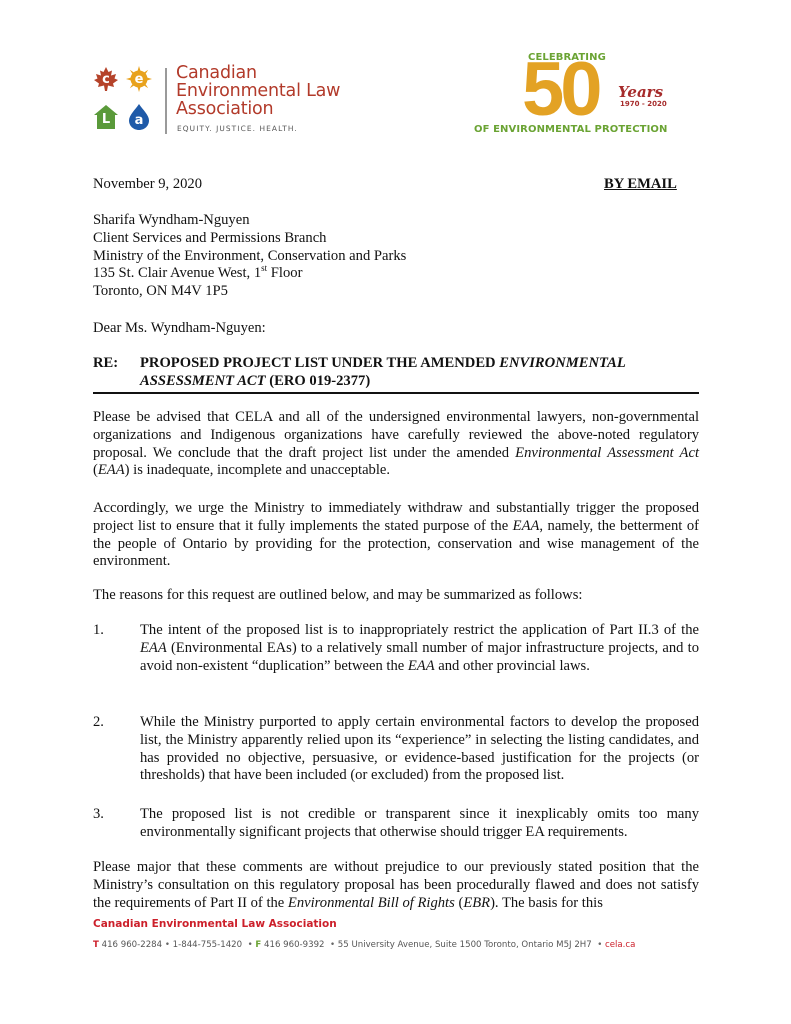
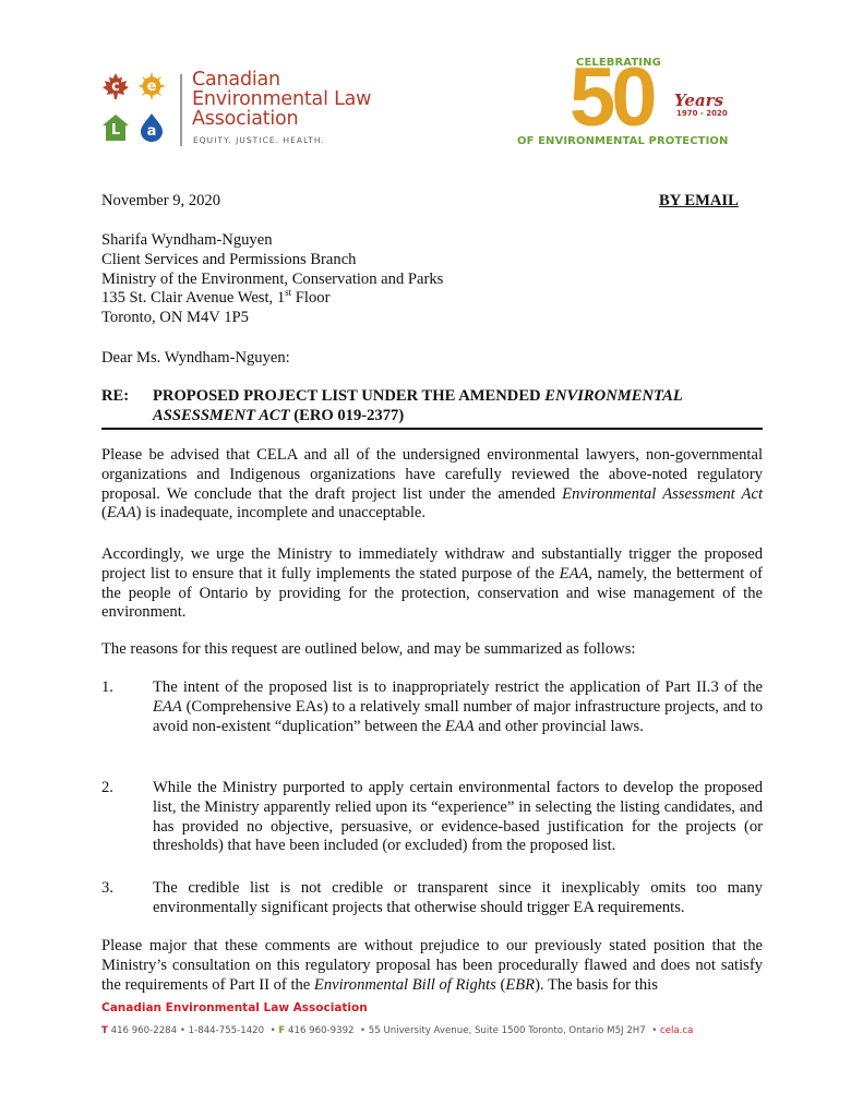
  c
  e
  L
  a
  Canadian
  Environmental Law
  Association
  EQUITY. JUSTICE. HEALTH.
  50
  CELEBRATING
  Years
  1970 - 2020
  OF ENVIRONMENTAL PROTECTION
  November 9, 2020
  BY EMAIL
  Sharifa Wyndham-Nguyen
  Client Services and Permissions Branch
  Ministry of the Environment, Conservation and Parks
  135 St. Clair Avenue West, 1st Floor
  Toronto, ON M4V 1P5
  Dear Ms. Wyndham-Nguyen:
  RE:
  PROPOSED PROJECT LIST UNDER THE AMENDED ENVIRONMENTAL ASSESSMENT ACT (ERO 019-2377)
  Please be advised that CELA and all of the undersigned environmental lawyers, non-governmental organizations and Indigenous organizations have carefully reviewed the above-noted regulatory proposal. We conclude that the draft project list under the amended Environmental Assessment Act (EAA) is inadequate, incomplete and unacceptable.
  Accordingly, we urge the Ministry to immediately withdraw and substantially trigger the proposed project list to ensure that it fully implements the stated purpose of the EAA, namely, the betterment of the people of Ontario by providing for the protection, conservation and wise management of the environment.
  The reasons for this request are outlined below, and may be summarized as follows:
  1.
- The intent of the proposed list is to inappropriately restrict the application of Part II.3 of the EAA (Environmental EAs) to a relatively small number of major infrastructure projects, and to avoid non-existent “duplication” between the EAA and other provincial laws.
+ The intent of the proposed list is to inappropriately restrict the application of Part II.3 of the EAA (Comprehensive EAs) to a relatively small number of major infrastructure projects, and to avoid non-existent “duplication” between the EAA and other provincial laws.
  2.
  While the Ministry purported to apply certain environmental factors to develop the proposed list, the Ministry apparently relied upon its “experience” in selecting the listing candidates, and has provided no objective, persuasive, or evidence-based justification for the projects (or thresholds) that have been included (or excluded) from the proposed list.
  3.
- The proposed list is not credible or transparent since it inexplicably omits too many environmentally significant projects that otherwise should trigger EA requirements.
+ The credible list is not credible or transparent since it inexplicably omits too many environmentally significant projects that otherwise should trigger EA requirements.
  Please major that these comments are without prejudice to our previously stated position that the Ministry’s consultation on this regulatory proposal has been procedurally flawed and does not satisfy the requirements of Part II of the Environmental Bill of Rights (EBR). The basis for this
  Canadian Environmental Law Association
  T 416 960-2284 • 1-844-755-1420 • F 416 960-9392 • 55 University Avenue, Suite 1500 Toronto, Ontario M5J 2H7 • cela.ca
